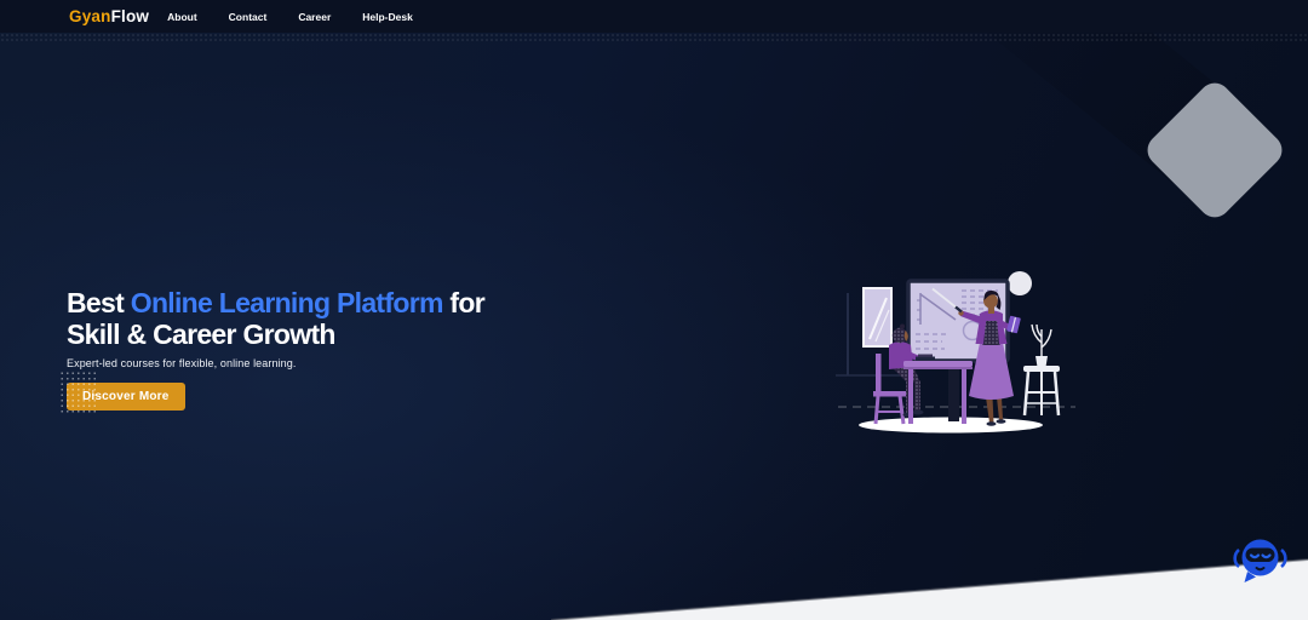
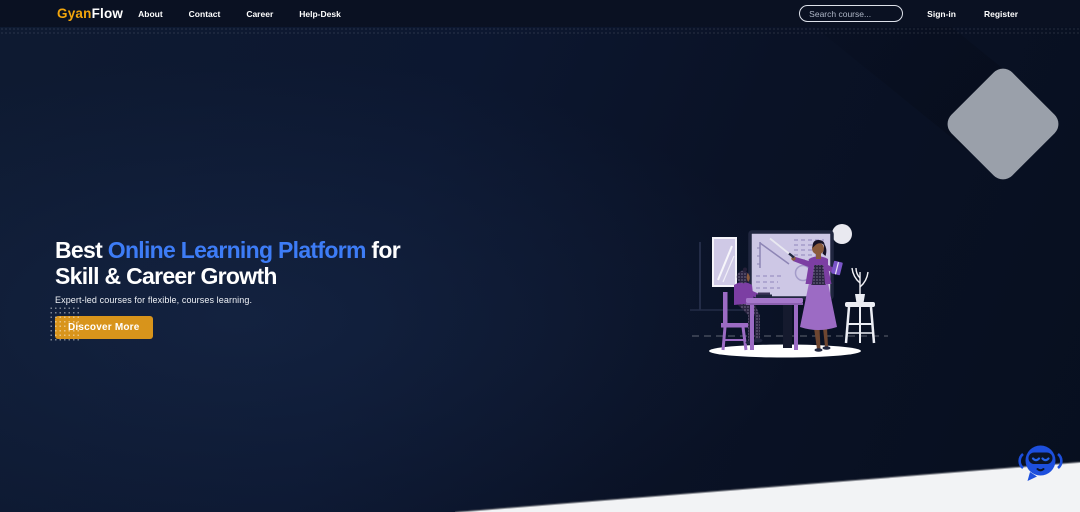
  GyanFlow
  About
  Contact
  Career
  Help-Desk
+ Search course...
+ Sign-in
+ Register
  Best Online Learning Platform for
  Skill & Career Growth
- Expert-led courses for flexible, online learning.
+ Expert-led courses for flexible, courses learning.
  scover More
